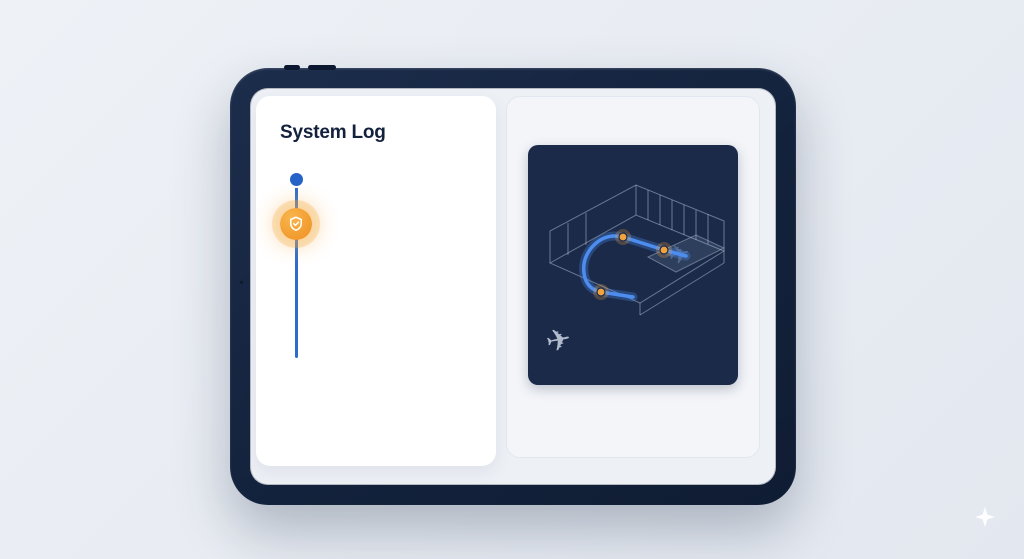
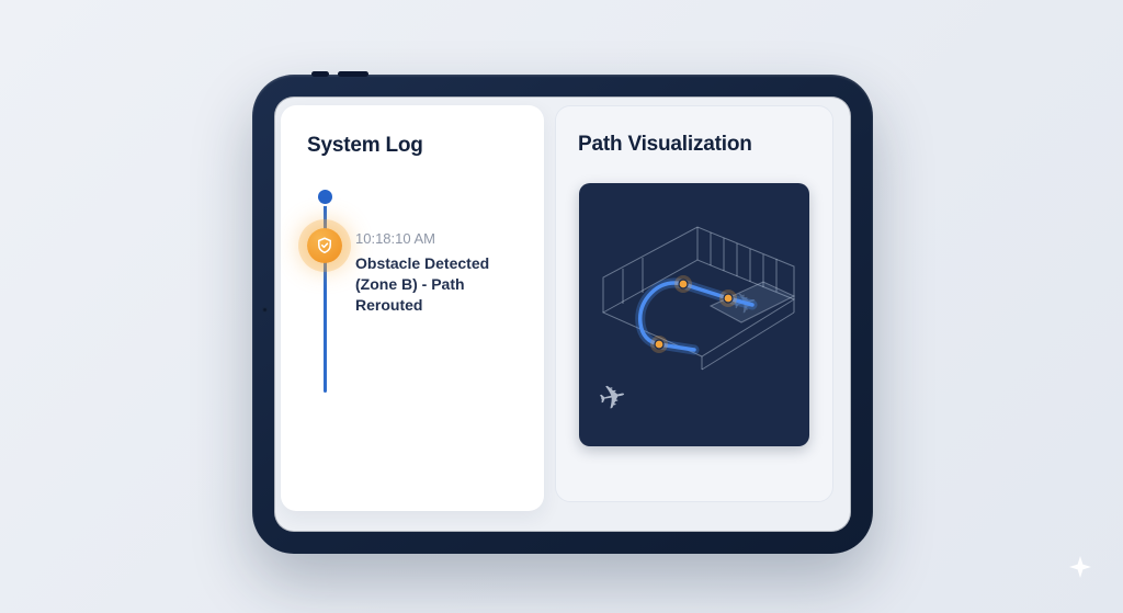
  System Log
+ 10:18:10 AM
+ Obstacle Detected (Zone B) - Path Rerouted
+ Path Visualization
